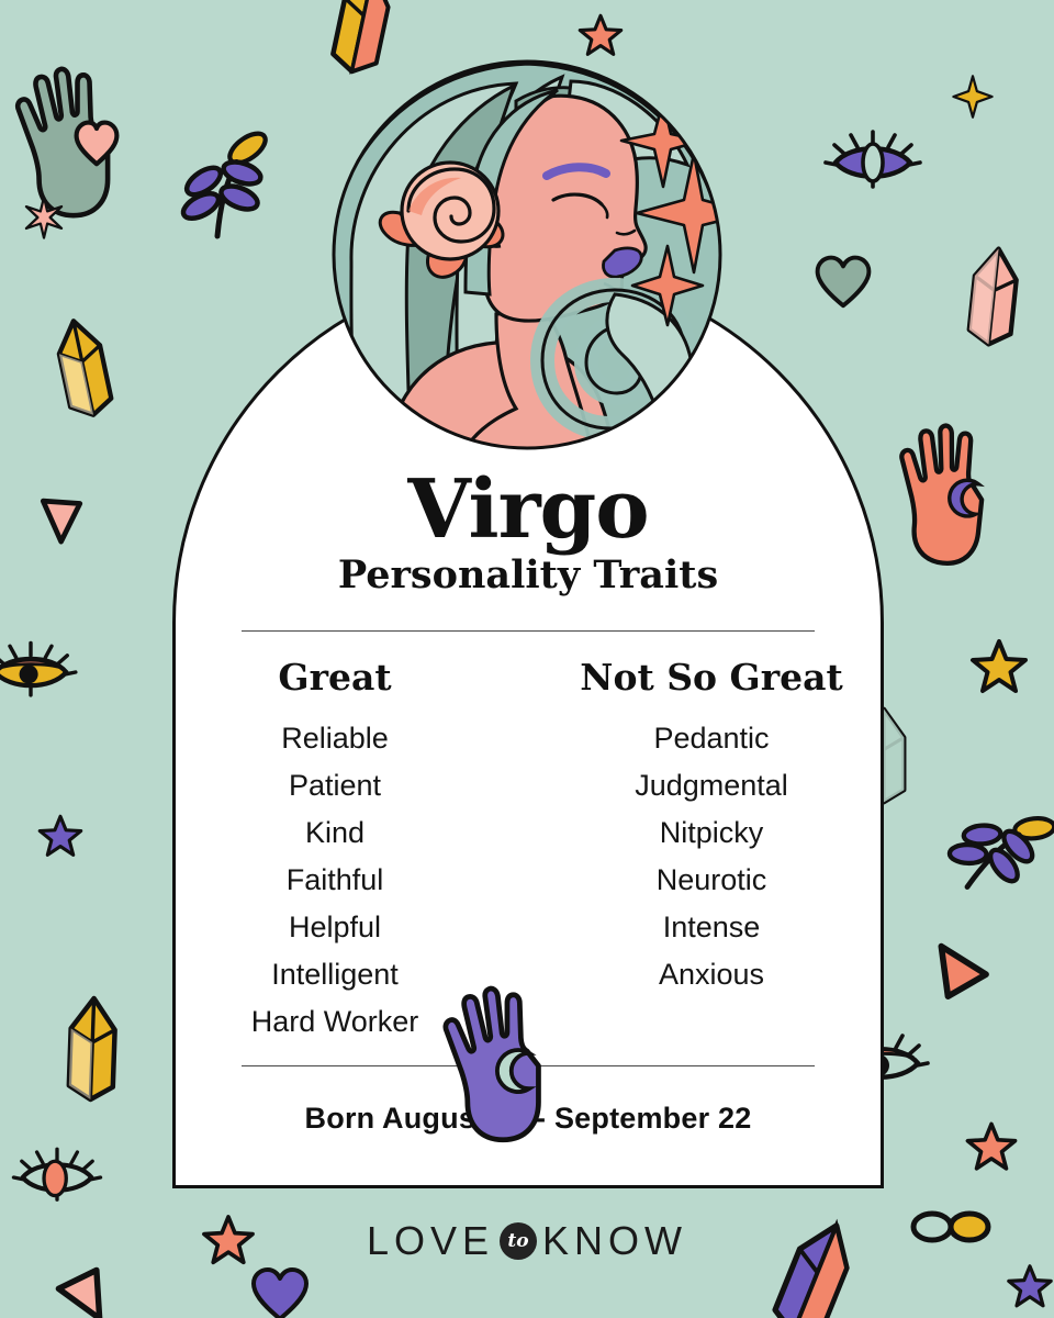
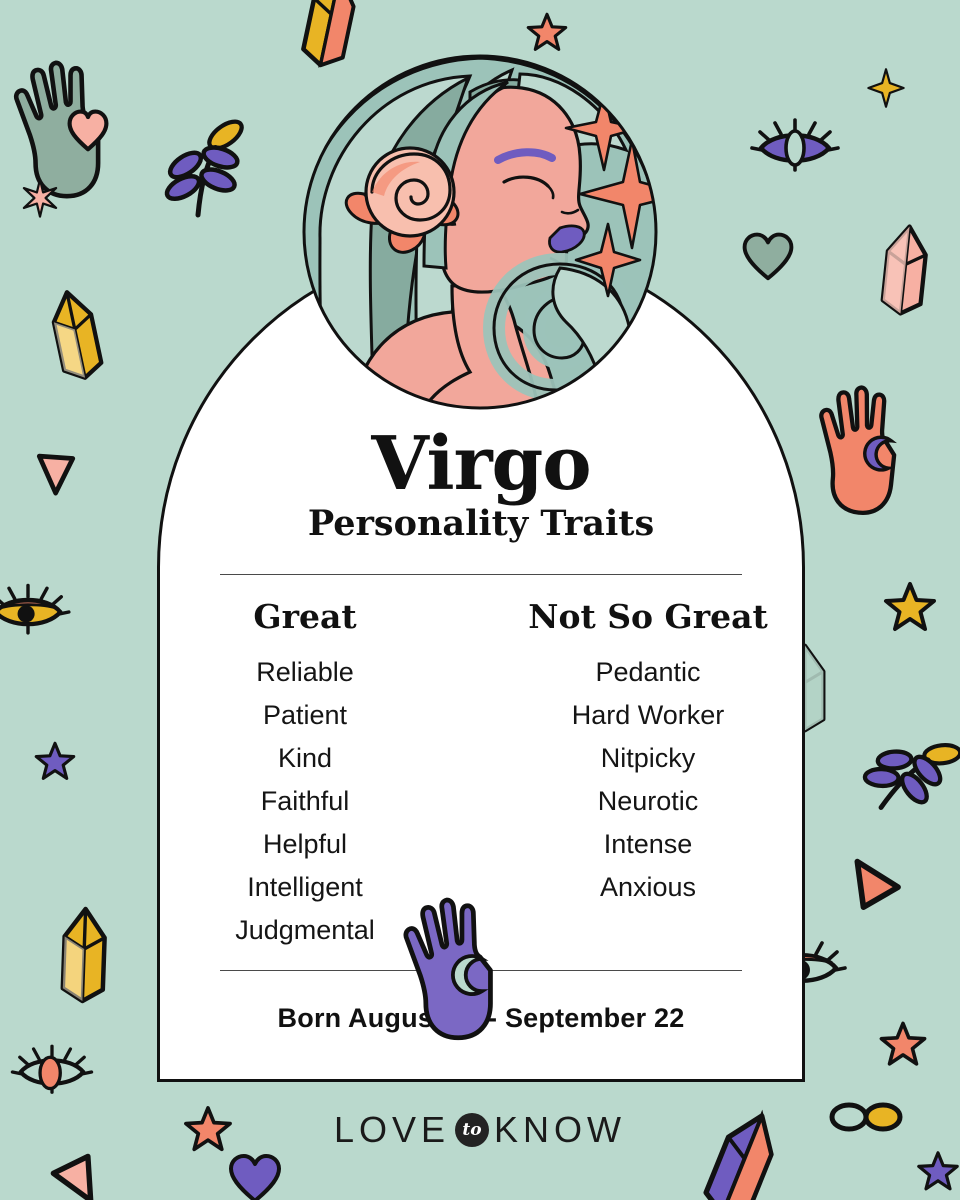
  Virgo
  Personality Traits
  Great
  Reliable
  Patient
  Kind
  Faithful
  Helpful
  Intelligent
- Hard Worker
+ Judgmental
  Not So Great
  Pedantic
- Judgmental
+ Hard Worker
  Nitpicky
  Neurotic
  Intense
  Anxious
  Born Augus - September 22
  LOVE
  to
  KNOW
